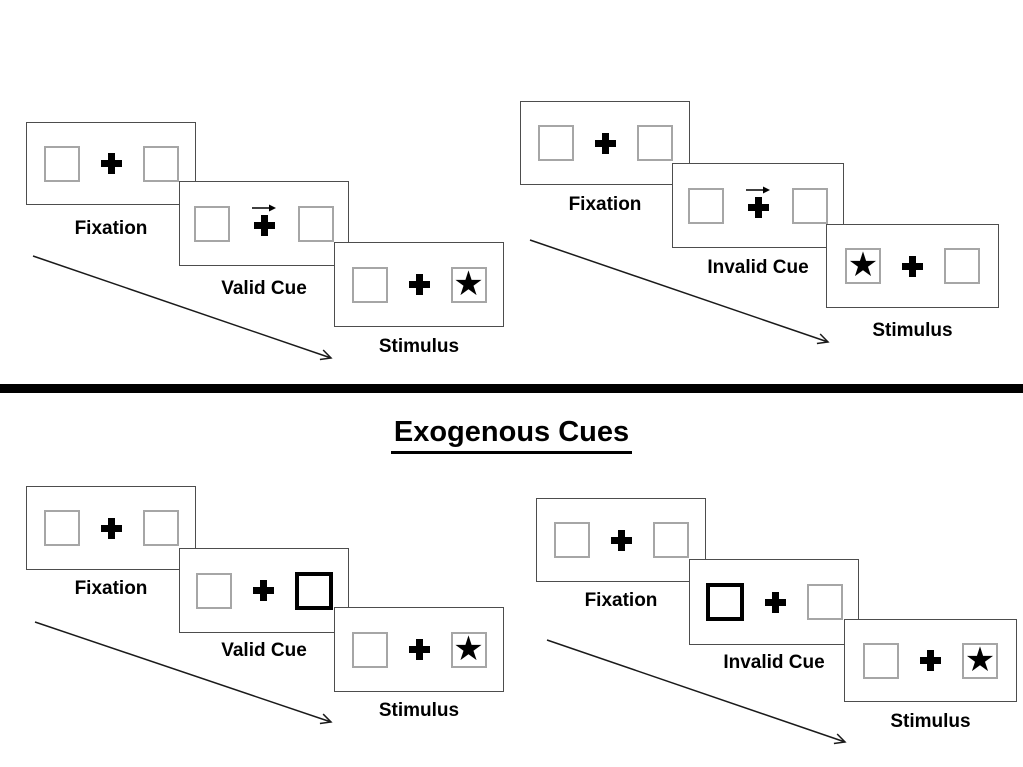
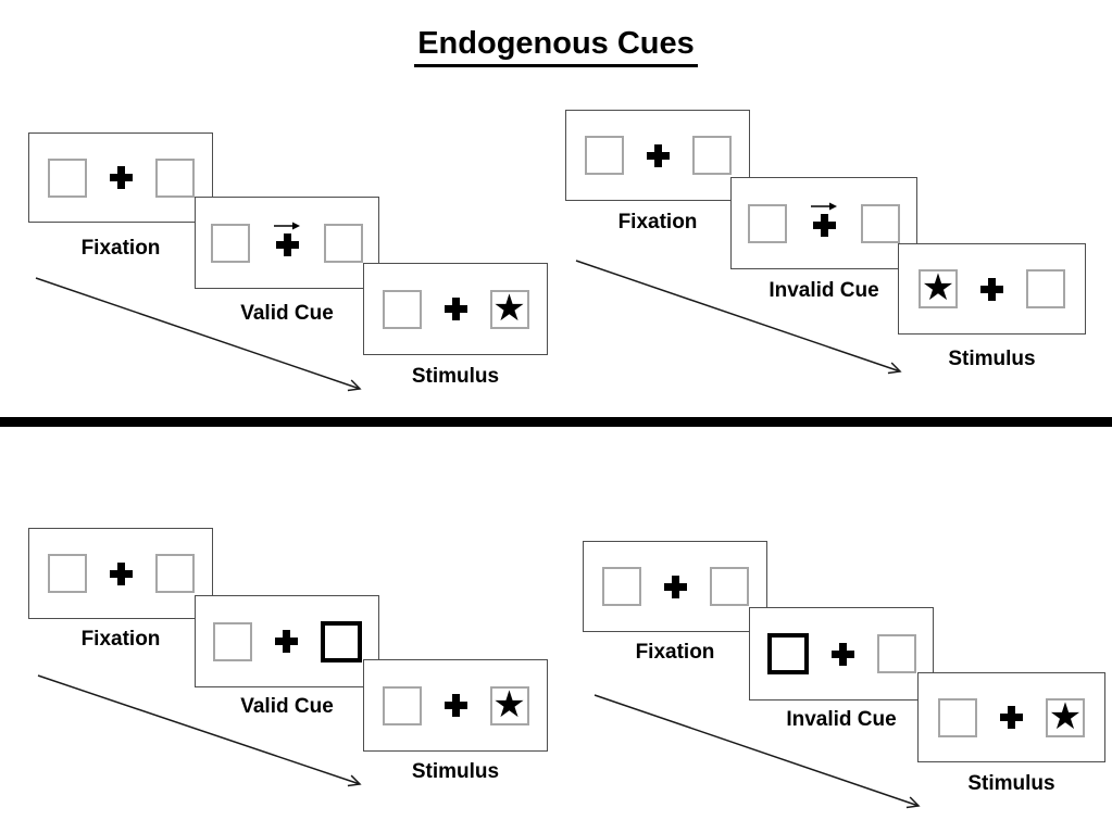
+ Endogenous Cues
  ★
  Fixation
  Valid Cue
  Stimulus
  ★
  Fixation
  Invalid Cue
  Stimulus
- Exogenous Cues
  ★
  Fixation
  Valid Cue
  Stimulus
  ★
  Fixation
  Invalid Cue
  Stimulus
